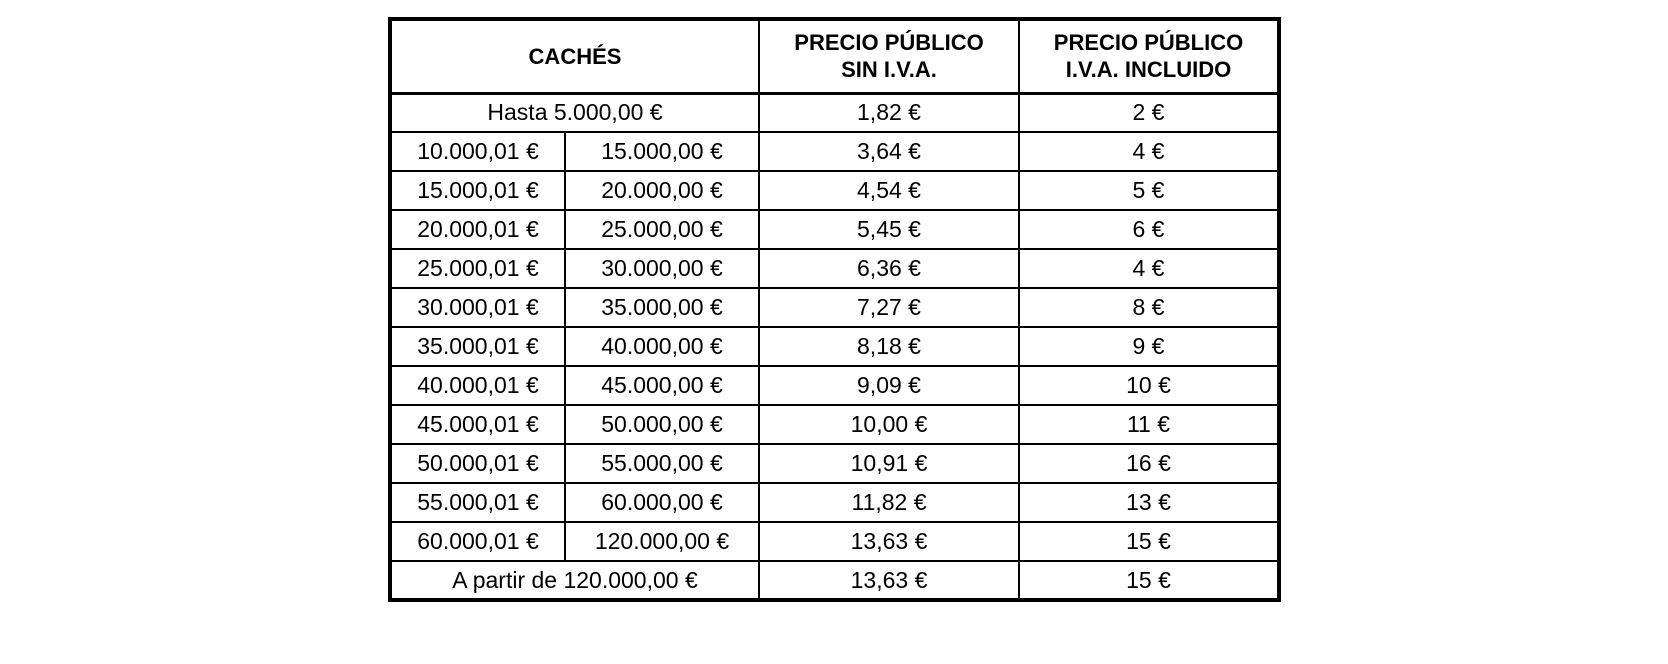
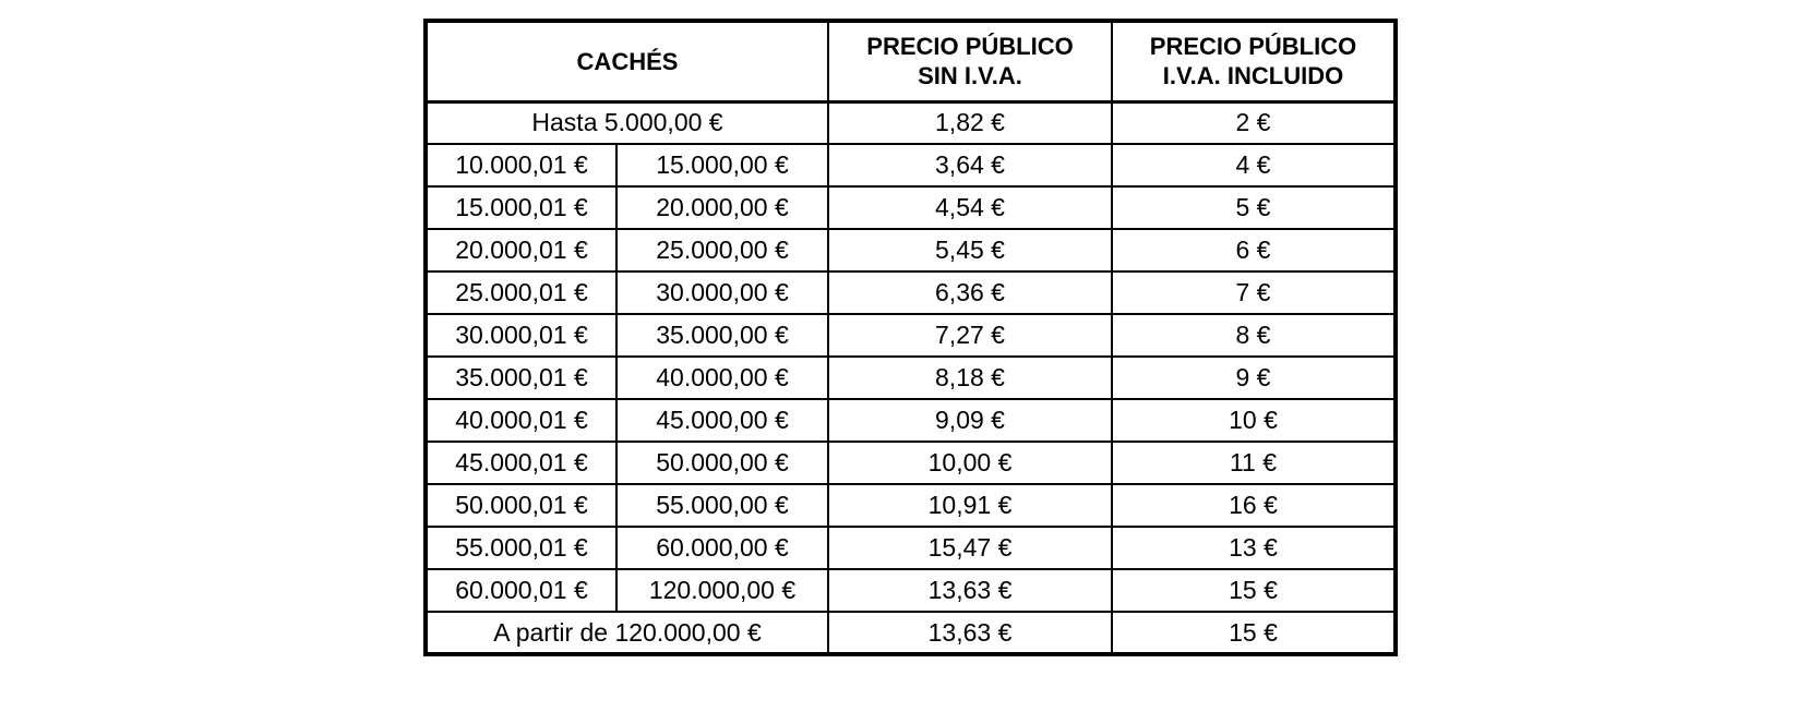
  CACHÉS	PRECIO PÚBLICO SIN I.V.A.	PRECIO PÚBLICO I.V.A. INCLUIDO
  Hasta 5.000,00 €	1,82 €	2 €
  10.000,01 €	15.000,00 €	3,64 €	4 €
  15.000,01 €	20.000,00 €	4,54 €	5 €
  20.000,01 €	25.000,00 €	5,45 €	6 €
- 25.000,01 €	30.000,00 €	6,36 €	4 €
+ 25.000,01 €	30.000,00 €	6,36 €	7 €
  30.000,01 €	35.000,00 €	7,27 €	8 €
  35.000,01 €	40.000,00 €	8,18 €	9 €
  40.000,01 €	45.000,00 €	9,09 €	10 €
  45.000,01 €	50.000,00 €	10,00 €	11 €
  50.000,01 €	55.000,00 €	10,91 €	16 €
- 55.000,01 €	60.000,00 €	11,82 €	13 €
+ 55.000,01 €	60.000,00 €	15,47 €	13 €
  60.000,01 €	120.000,00 €	13,63 €	15 €
  A partir de 120.000,00 €	13,63 €	15 €
